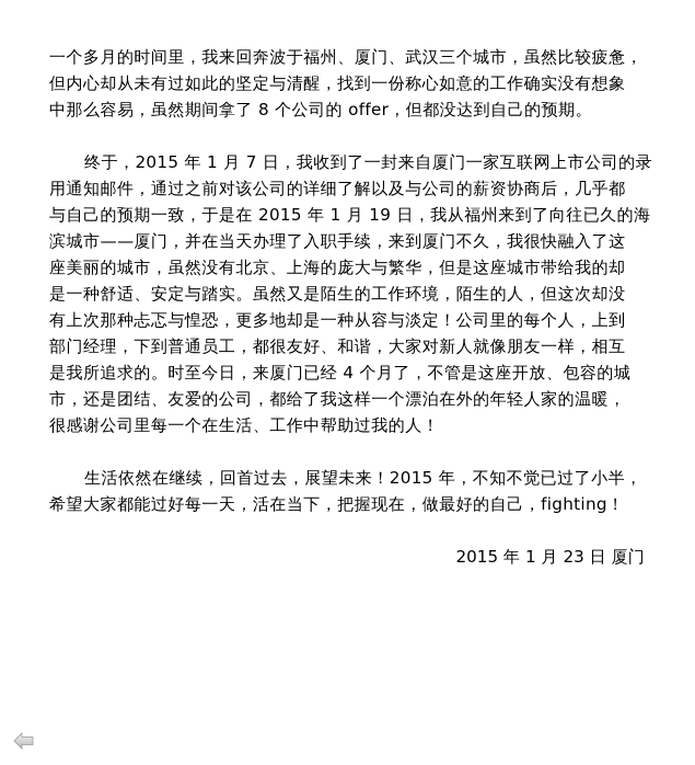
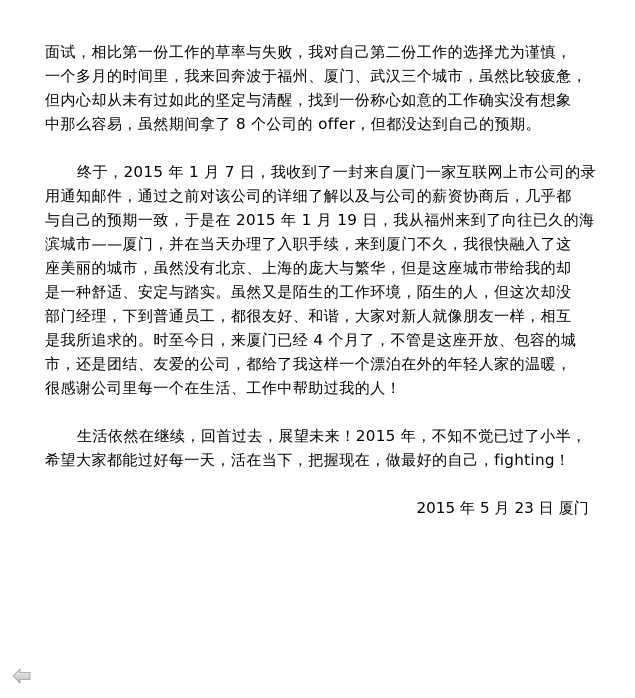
+ 面试，相比第一份工作的草率与失败，我对自己第二份工作的选择尤为谨慎，
  一个多月的时间里，我来回奔波于福州、厦门、武汉三个城市，虽然比较疲惫，
  但内心却从未有过如此的坚定与清醒，找到一份称心如意的工作确实没有想象
  中那么容易，虽然期间拿了 8 个公司的 offer，但都没达到自己的预期。
  终于，2015 年 1 月 7 日，我收到了一封来自厦门一家互联网上市公司的录
  用通知邮件，通过之前对该公司的详细了解以及与公司的薪资协商后，几乎都
  与自己的预期一致，于是在 2015 年 1 月 19 日，我从福州来到了向往已久的海
  滨城市——厦门，并在当天办理了入职手续，来到厦门不久，我很快融入了这
  座美丽的城市，虽然没有北京、上海的庞大与繁华，但是这座城市带给我的却
  是一种舒适、安定与踏实。虽然又是陌生的工作环境，陌生的人，但这次却没
- 有上次那种忐忑与惶恐，更多地却是一种从容与淡定！公司里的每个人，上到
  部门经理，下到普通员工，都很友好、和谐，大家对新人就像朋友一样，相互
  是我所追求的。时至今日，来厦门已经 4 个月了，不管是这座开放、包容的城
  市，还是团结、友爱的公司，都给了我这样一个漂泊在外的年轻人家的温暖，
  很感谢公司里每一个在生活、工作中帮助过我的人！
  生活依然在继续，回首过去，展望未来！2015 年，不知不觉已过了小半，
  希望大家都能过好每一天，活在当下，把握现在，做最好的自己，fighting！
- 2015 年 1 月 23 日 厦门
+ 2015 年 5 月 23 日 厦门
